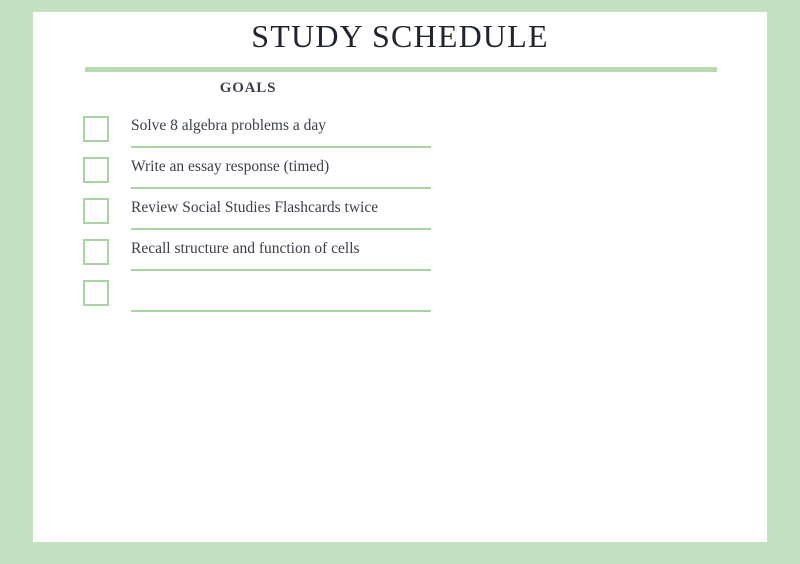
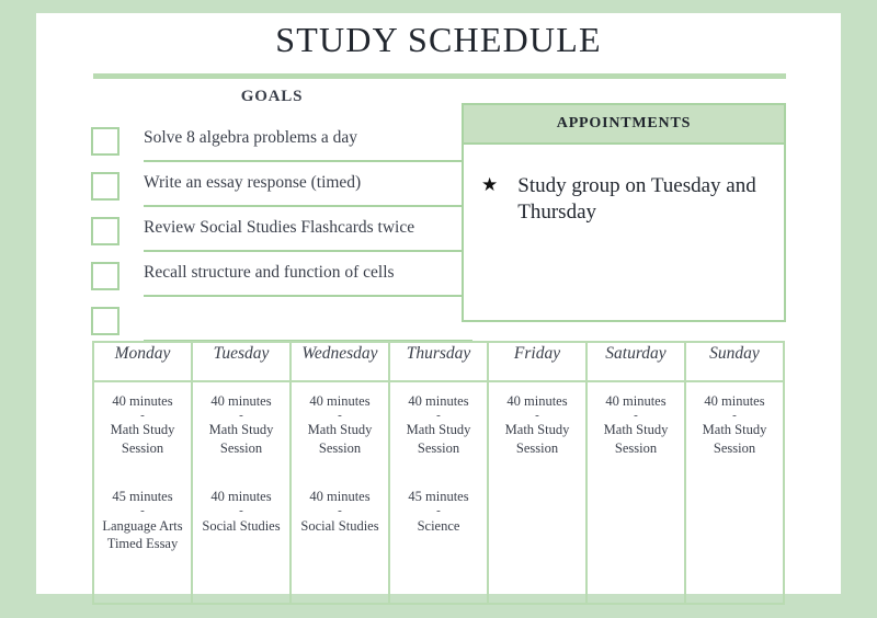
  STUDY SCHEDULE
  GOALS
  Solve 8 algebra problems a day
  Write an essay response (timed)
  Review Social Studies Flashcards twice
  Recall structure and function of cells
+ APPOINTMENTS
+ ★
+ Study group on Tuesday and Thursday
+ Monday	Tuesday	Wednesday	Thursday	Friday	Saturday	Sunday
+ 40 minutes-Math Study Session45 minutes-Language Arts Timed Essay	40 minutes-Math Study Session40 minutes-Social Studies	40 minutes-Math Study Session40 minutes-Social Studies	40 minutes-Math Study Session45 minutes-Science	40 minutes-Math Study Session	40 minutes-Math Study Session	40 minutes-Math Study Session
